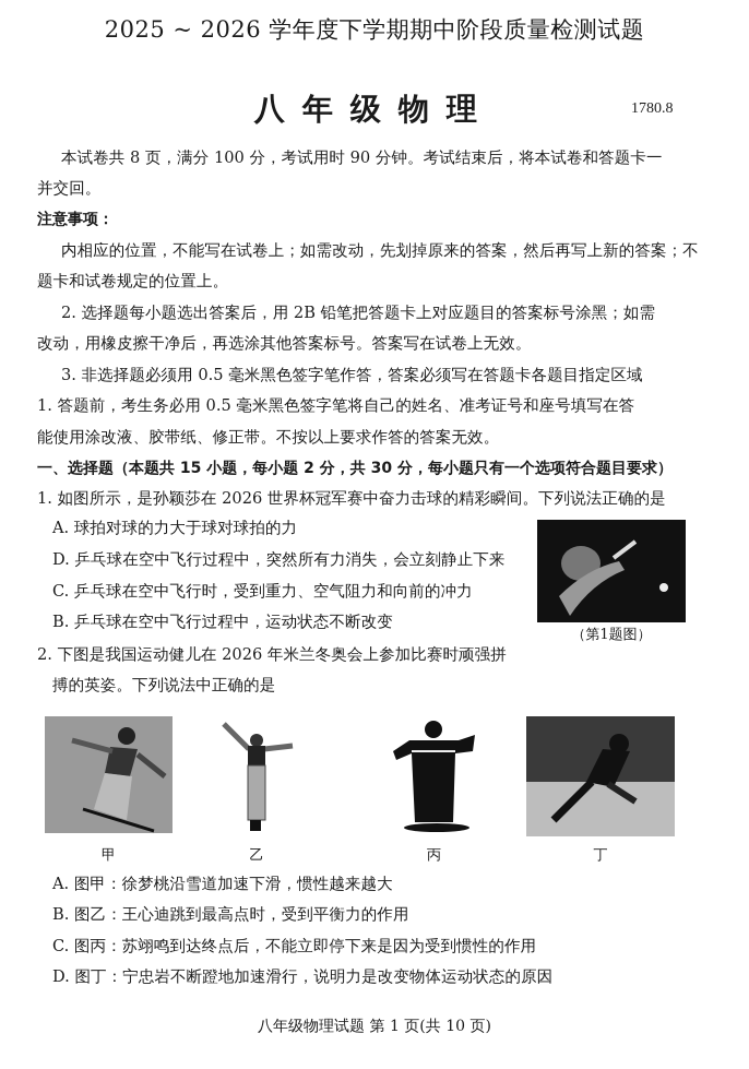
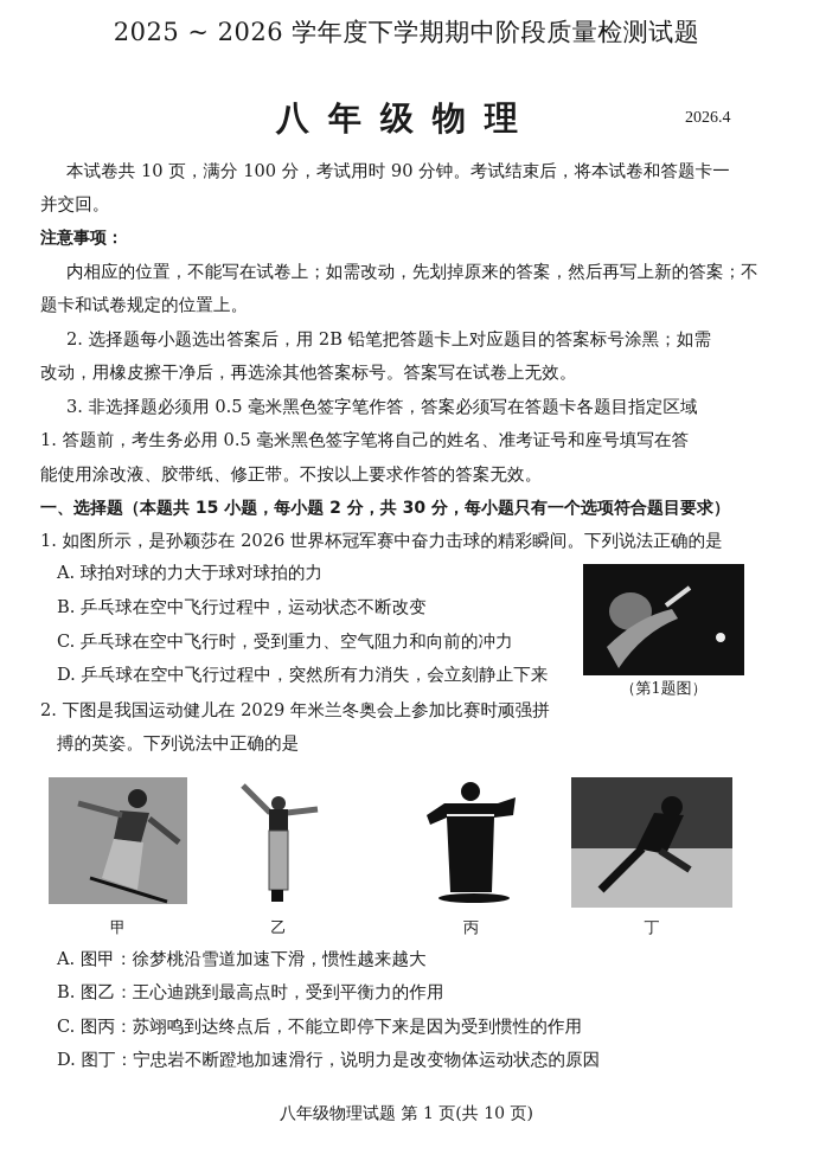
  2025 ~ 2026 学年度下学期期中阶段质量检测试题
  八年级物理
- 1780.8
+ 2026.4
- 本试卷共 8 页，满分 100 分，考试用时 90 分钟。考试结束后，将本试卷和答题卡一
+ 本试卷共 10 页，满分 100 分，考试用时 90 分钟。考试结束后，将本试卷和答题卡一
  并交回。
  注意事项：
  内相应的位置，不能写在试卷上；如需改动，先划掉原来的答案，然后再写上新的答案；不
  题卡和试卷规定的位置上。
  2. 选择题每小题选出答案后，用 2B 铅笔把答题卡上对应题目的答案标号涂黑；如需
  改动，用橡皮擦干净后，再选涂其他答案标号。答案写在试卷上无效。
  3. 非选择题必须用 0.5 毫米黑色签字笔作答，答案必须写在答题卡各题目指定区域
  1. 答题前，考生务必用 0.5 毫米黑色签字笔将自己的姓名、准考证号和座号填写在答
  能使用涂改液、胶带纸、修正带。不按以上要求作答的答案无效。
  一、选择题（本题共 15 小题，每小题 2 分，共 30 分，每小题只有一个选项符合题目要求）
  1. 如图所示，是孙颖莎在 2026 世界杯冠军赛中奋力击球的精彩瞬间。下列说法正确的是
  A. 球拍对球的力大于球对球拍的力
- D. 乒乓球在空中飞行过程中，突然所有力消失，会立刻静止下来
+ B. 乒乓球在空中飞行过程中，运动状态不断改变
  C. 乒乓球在空中飞行时，受到重力、空气阻力和向前的冲力
- B. 乒乓球在空中飞行过程中，运动状态不断改变
+ D. 乒乓球在空中飞行过程中，突然所有力消失，会立刻静止下来
  （第1题图）
- 2. 下图是我国运动健儿在 2026 年米兰冬奥会上参加比赛时顽强拼
+ 2. 下图是我国运动健儿在 2029 年米兰冬奥会上参加比赛时顽强拼
  搏的英姿。下列说法中正确的是
  甲
  乙
  丙
  丁
  A. 图甲：徐梦桃沿雪道加速下滑，惯性越来越大
  B. 图乙：王心迪跳到最高点时，受到平衡力的作用
  C. 图丙：苏翊鸣到达终点后，不能立即停下来是因为受到惯性的作用
  D. 图丁：宁忠岩不断蹬地加速滑行，说明力是改变物体运动状态的原因
  八年级物理试题 第 1 页(共 10 页)
